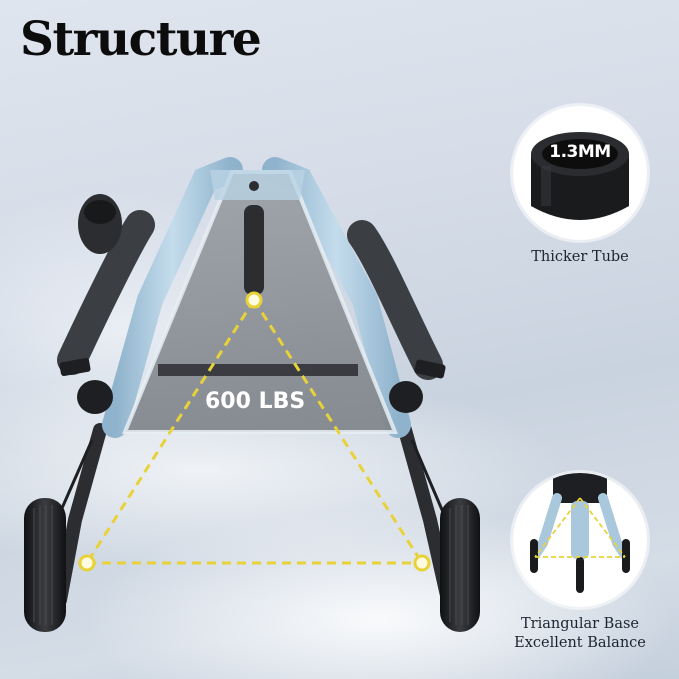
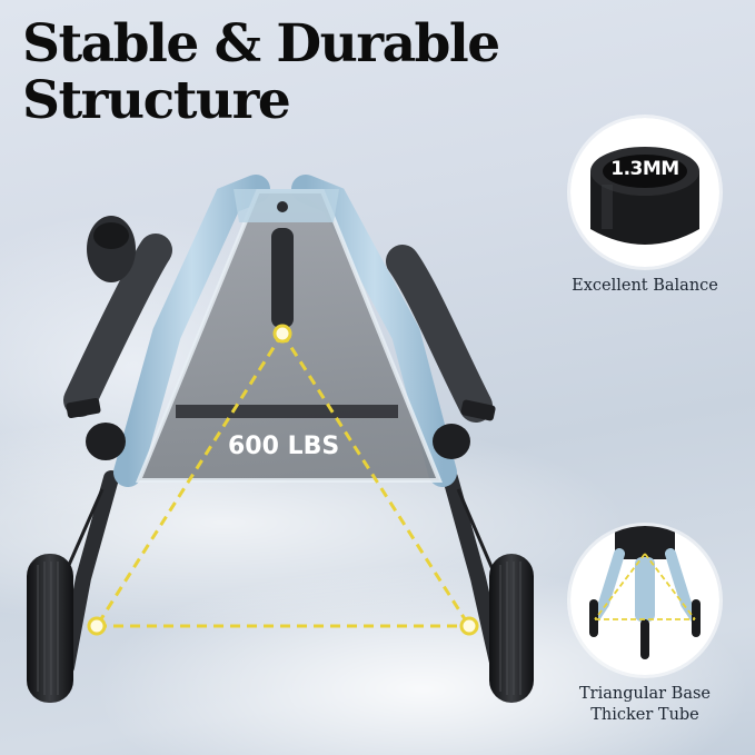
  600 LBS
+ Stable & Durable
  Structure
  1.3MM
- Thicker Tube
+ Excellent Balance
  Triangular Base
- Excellent Balance
+ Thicker Tube
